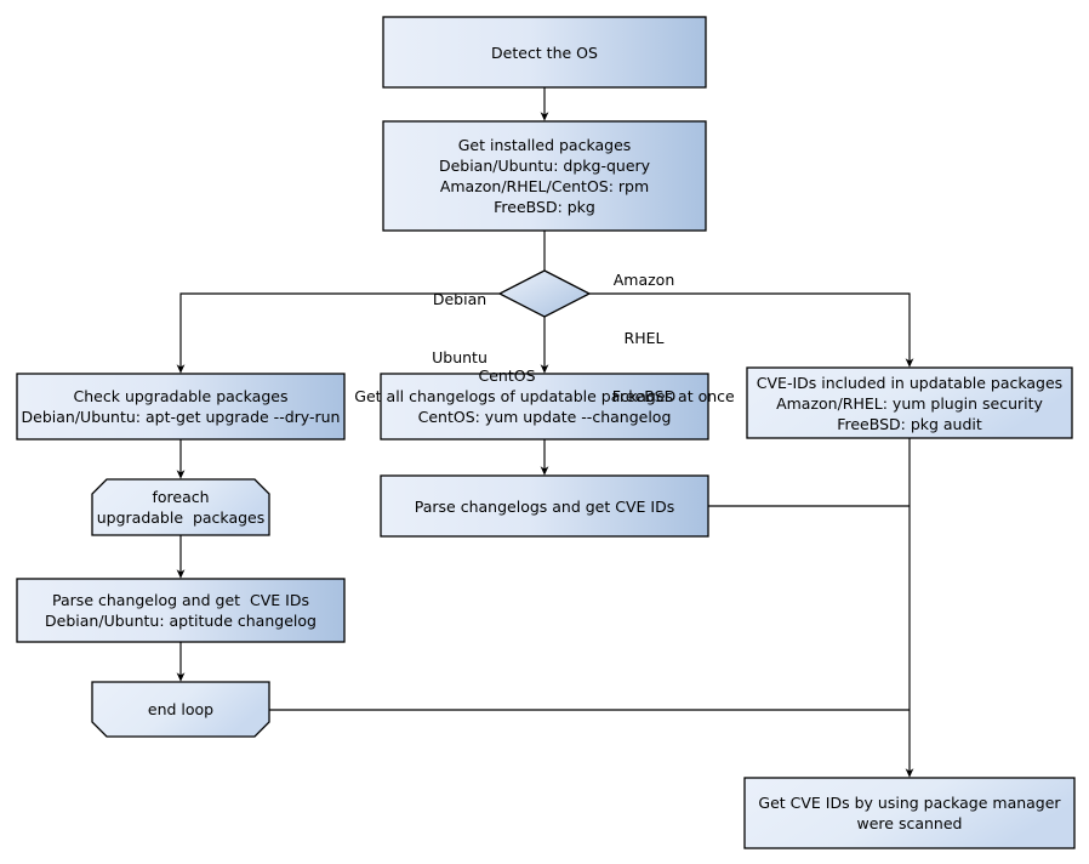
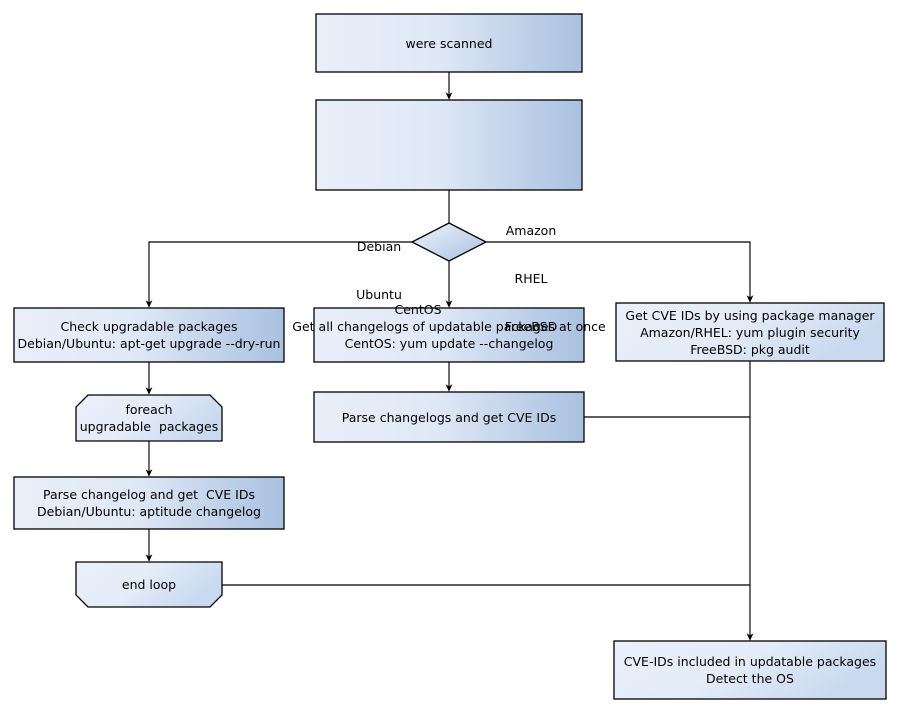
- Detect the OS
+ were scanned
- Get installed packages
- Debian/Ubuntu: dpkg-query
- Amazon/RHEL/CentOS: rpm
- FreeBSD: pkg
  Check upgradable packages
  Debian/Ubuntu: apt-get upgrade --dry-run
  Get all changelogs of updatable packages at once
  CentOS: yum update --changelog
- CVE-IDs included in updatable packages
+ Get CVE IDs by using package manager
  Amazon/RHEL: yum plugin security
  FreeBSD: pkg audit
  foreach
  upgradable packages
  Parse changelogs and get CVE IDs
  Parse changelog and get CVE IDs
  Debian/Ubuntu: aptitude changelog
  end loop
- Get CVE IDs by using package manager
+ CVE-IDs included in updatable packages
- were scanned
+ Detect the OS
  Debian
  Ubuntu
  Amazon
  RHEL
  FreeBSD
  CentOS
